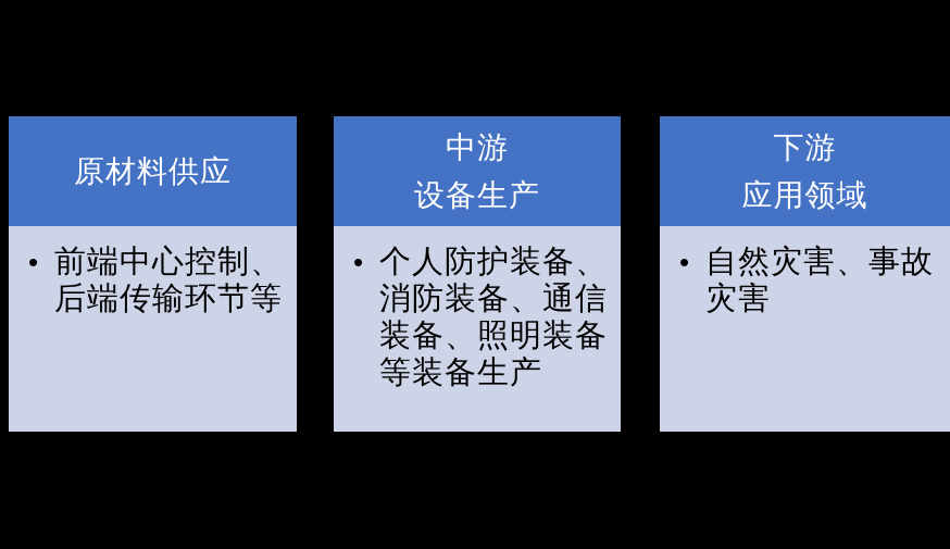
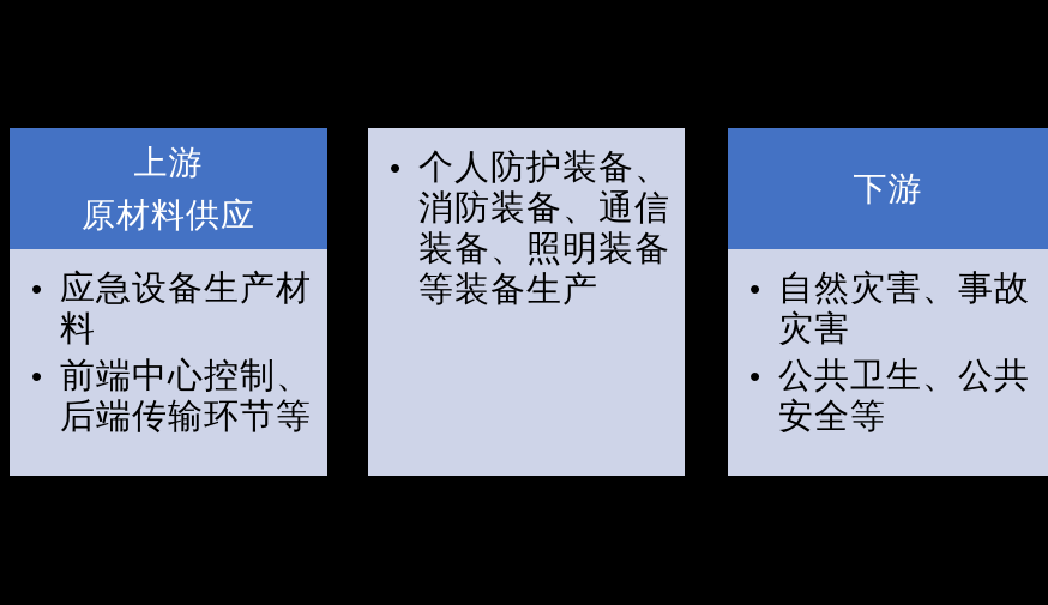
+ 上游
  原材料供应
+ 应急设备生产材料
  前端中心控制、后端传输环节等
- 中游
- 设备生产
  个人防护装备、消防装备、通信装备、照明装备等装备生产
  下游
- 应用领域
  自然灾害、事故灾害
+ 公共卫生、公共安全等
